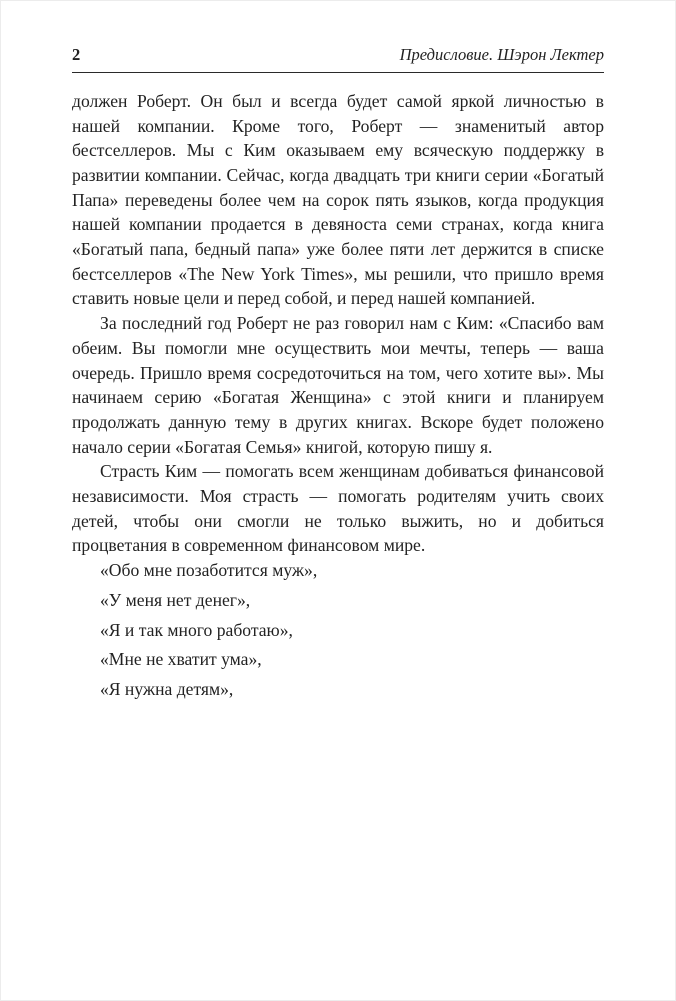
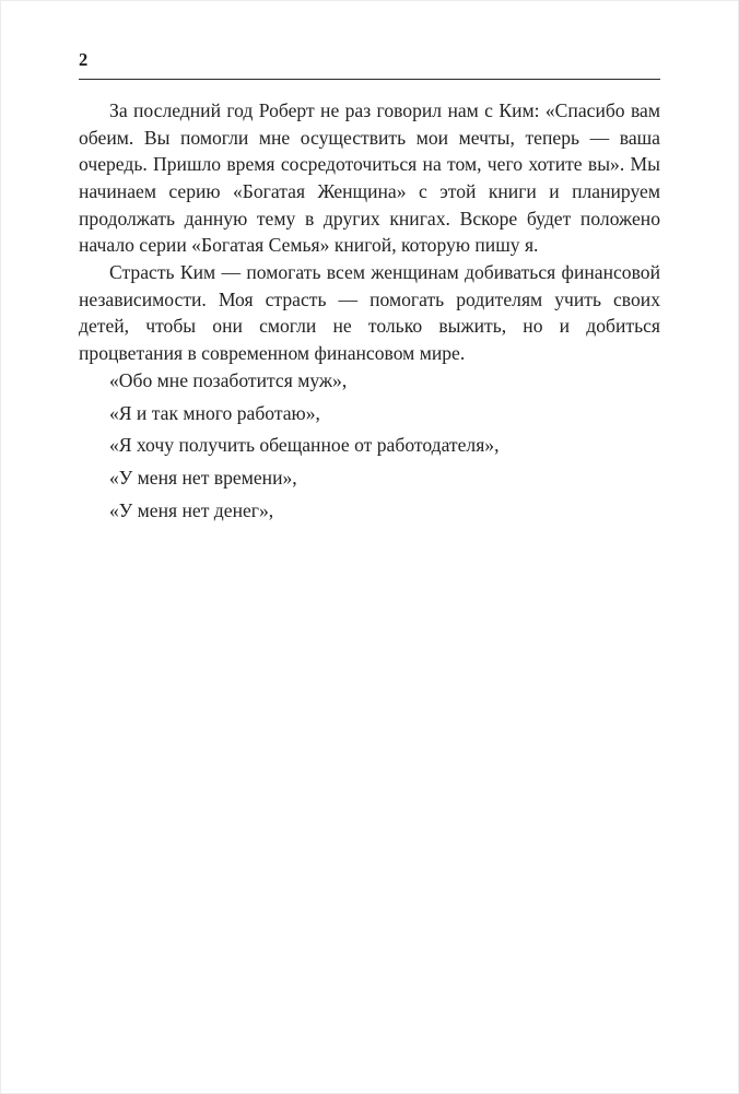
  2
- Предисловие. Шэрон Лектер
- должен Роберт. Он был и всегда будет самой яркой личностью в нашей компании. Кроме того, Роберт — знаменитый автор бестселлеров. Мы с Ким оказываем ему всяческую поддержку в развитии компании. Сейчас, когда двадцать три книги серии «Богатый Папа» переведены более чем на сорок пять языков, когда продукция нашей компании продается в девяноста семи странах, когда книга «Богатый папа, бедный папа» уже более пяти лет держится в списке бестселлеров «The New York Times», мы решили, что пришло время ставить новые цели и перед собой, и перед нашей компанией.
  За последний год Роберт не раз говорил нам с Ким: «Спасибо вам обеим. Вы помогли мне осуществить мои мечты, теперь — ваша очередь. Пришло время сосредоточиться на том, чего хотите вы». Мы начинаем серию «Богатая Женщина» с этой книги и планируем продолжать данную тему в других книгах. Вскоре будет положено начало серии «Богатая Семья» книгой, которую пишу я.
  Страсть Ким — помогать всем женщинам добиваться финансовой независимости. Моя страсть — помогать родителям учить своих детей, чтобы они смогли не только выжить, но и добиться процветания в современном финансовом мире.
  «Обо мне позаботится муж»,
- «У меня нет денег»,
+ «Я и так много работаю»,
+ «Я хочу получить обещанное от работодателя»,
+ «У меня нет времени»,
- «Я и так много работаю»,
+ «У меня нет денег»,
- «Мне не хватит ума»,
- «Я нужна детям»,
